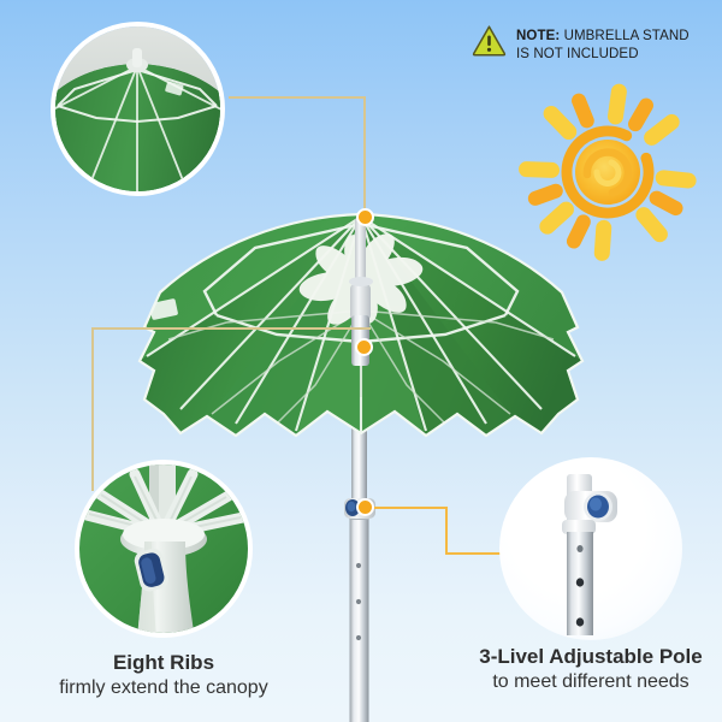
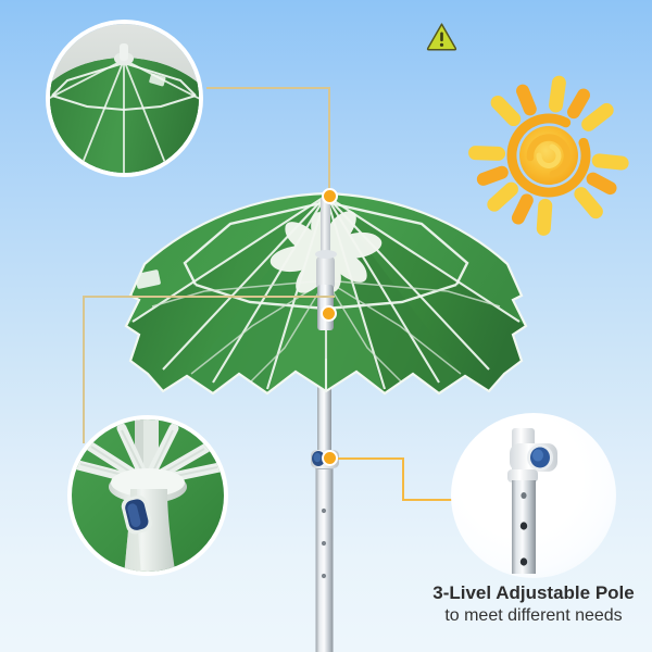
- NOTE: UMBRELLA STAND
- IS NOT INCLUDED
- Eight Ribs
- firmly extend the canopy
  3-Livel Adjustable Pole
  to meet different needs
